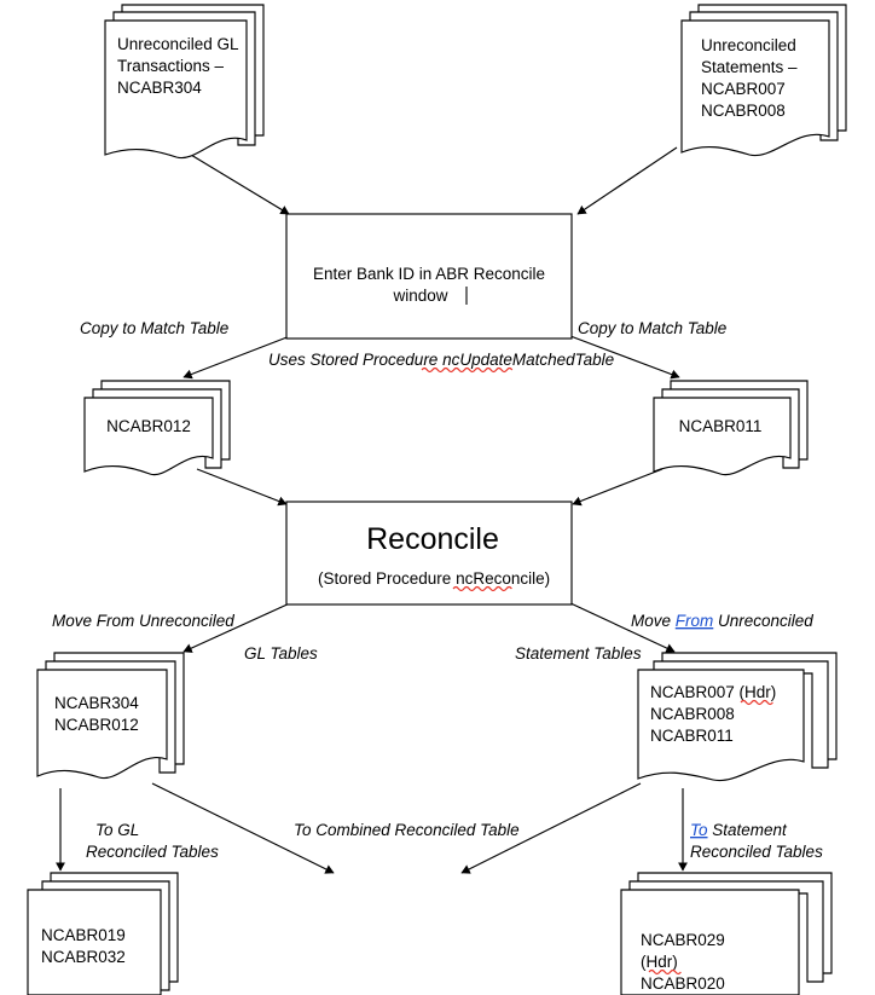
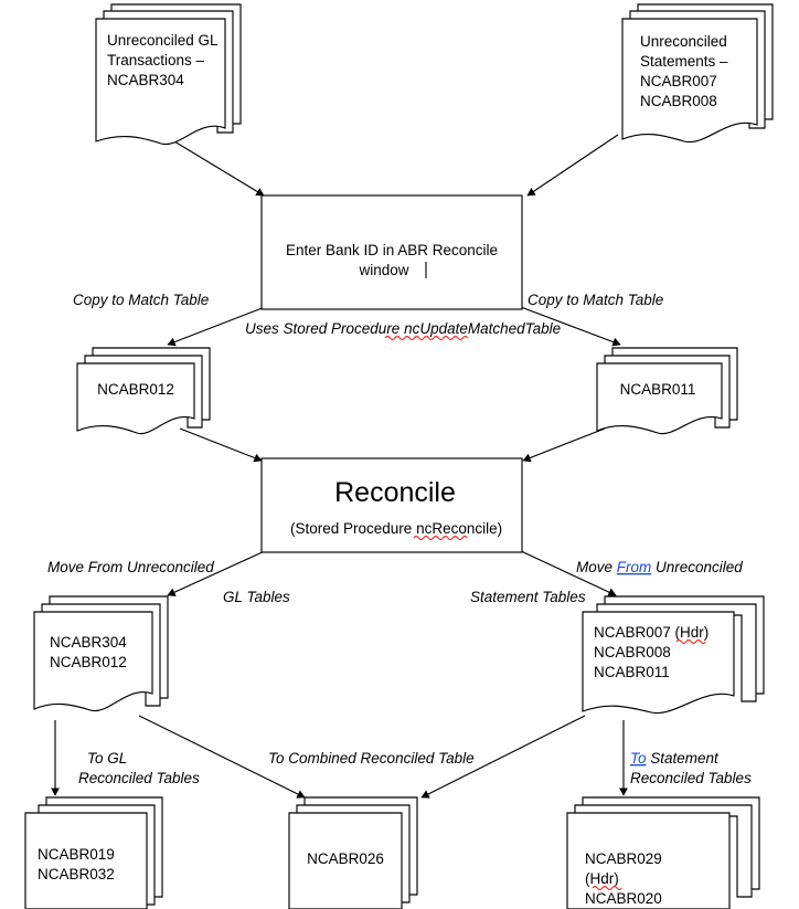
  Unreconciled GL
  Transactions –
  NCABR304
  Unreconciled
  Statements –
  NCABR007
  NCABR008
  Enter Bank ID in ABR Reconcile
  window
  NCABR012
  NCABR011
  Reconcile
  (Stored Procedure ncReconcile)
  NCABR304
  NCABR012
  NCABR007 (Hdr)
  NCABR008
  NCABR011
  NCABR019
  NCABR032
+ NCABR026
  NCABR029
  (Hdr)
  NCABR020
  Copy to Match Table
  Copy to Match Table
  Uses Stored Procedure ncUpdateMatchedTable
  Move From Unreconciled
  Move From Unreconciled
  GL Tables
  Statement Tables
  To GL
  Reconciled Tables
  To Combined Reconciled Table
  To Statement
  Reconciled Tables
